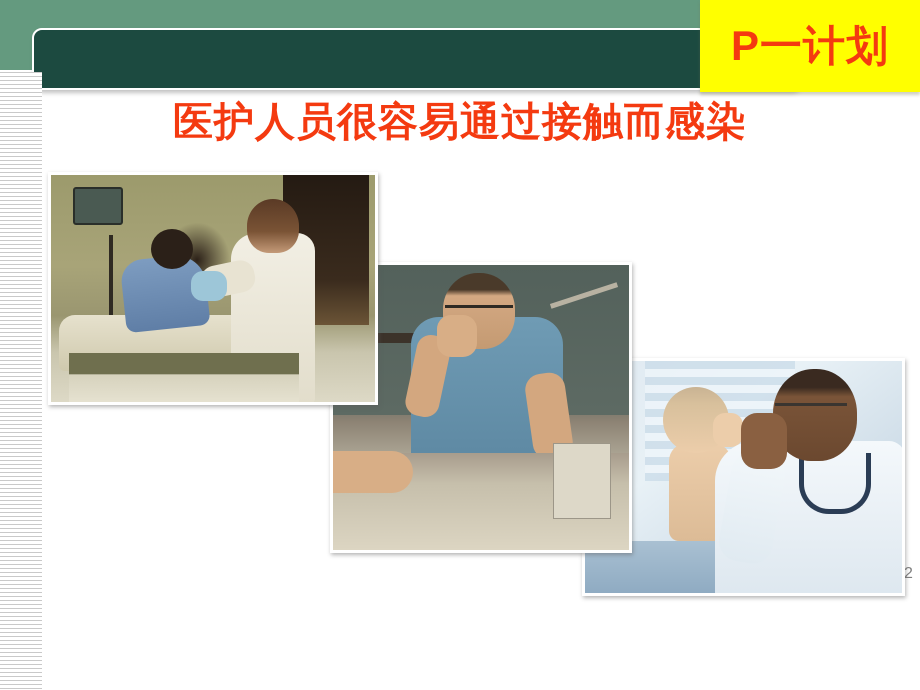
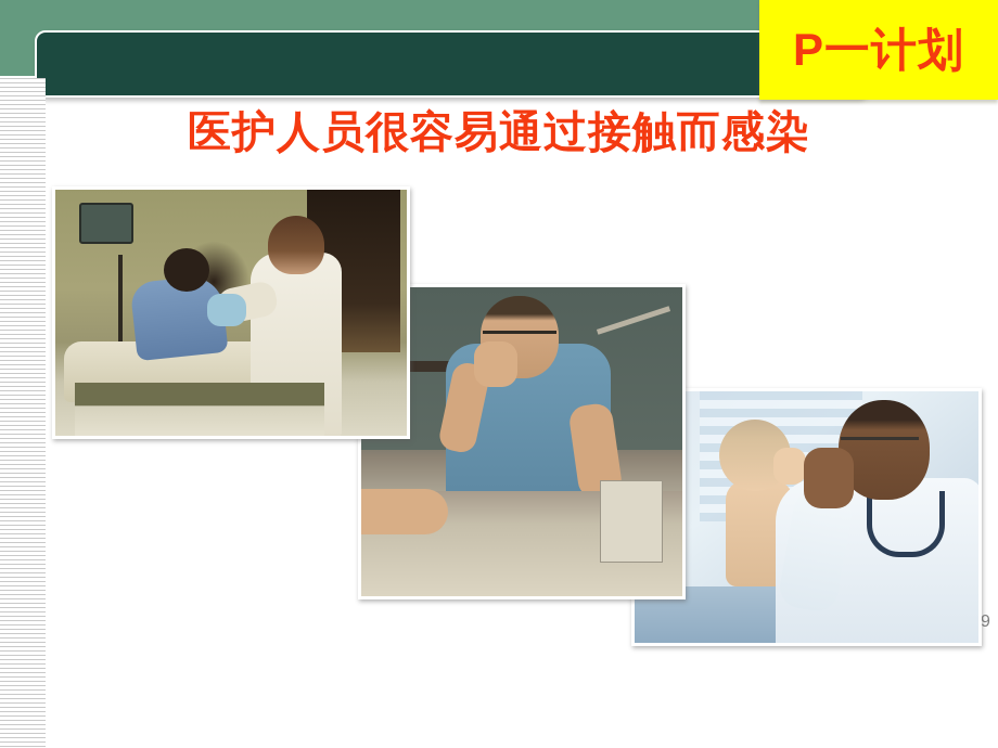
  P一计划
  医护人员很容易通过接触而感染
- 2
+ 9
